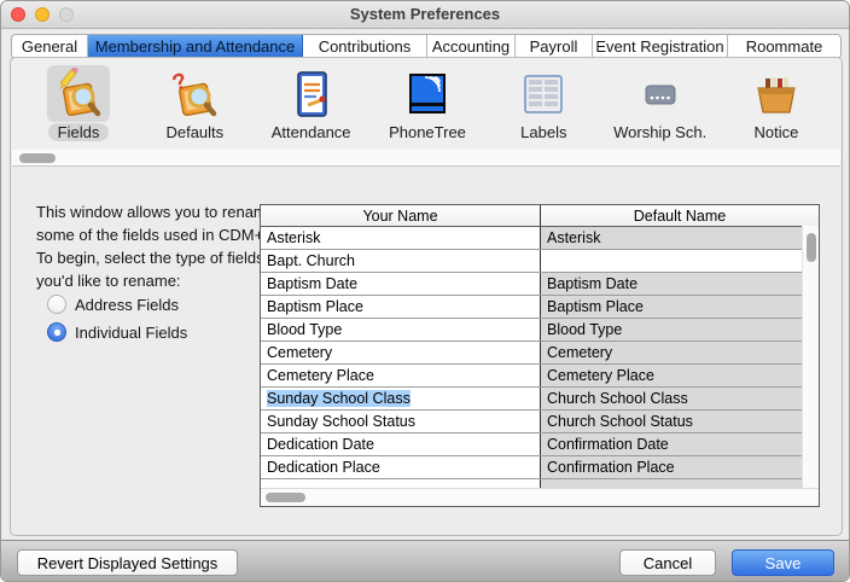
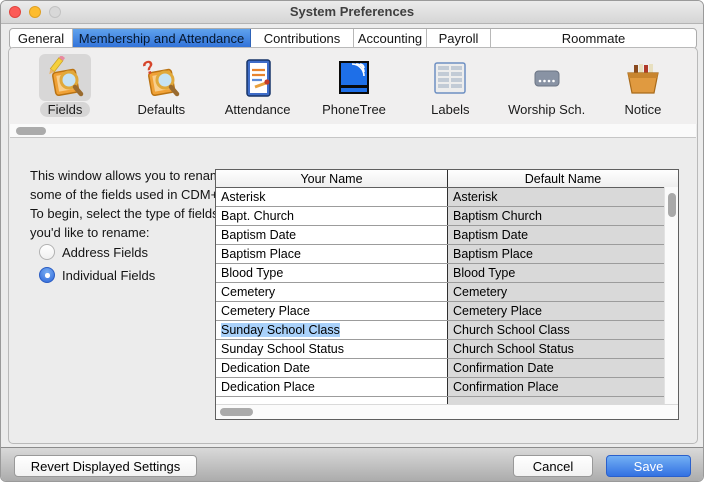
  System Preferences
  General
  Membership and Attendance
  Contributions
  Accounting
  Payroll
- Event Registration
  Roommate
  Fields
  Defaults
  Attendance
  PhoneTree
  Labels
  Worship Sch.
  Notice
  This window allows you to rena some of the fields used in CDM To begin, select the type of field you'd like to rename:
  Address Fields
  Individual Fields
  Your Name
  Default Name
  Asterisk
  Asterisk
  Bapt. Church
+ Baptism Church
  Baptism Date
  Baptism Date
  Baptism Place
  Baptism Place
  Blood Type
  Blood Type
  Cemetery
  Cemetery
  Cemetery Place
  Cemetery Place
  Sunday School Class
  Church School Class
  Sunday School Status
  Church School Status
  Dedication Date
  Confirmation Date
  Dedication Place
  Confirmation Place
  Revert Displayed Settings
  Cancel
  Save
